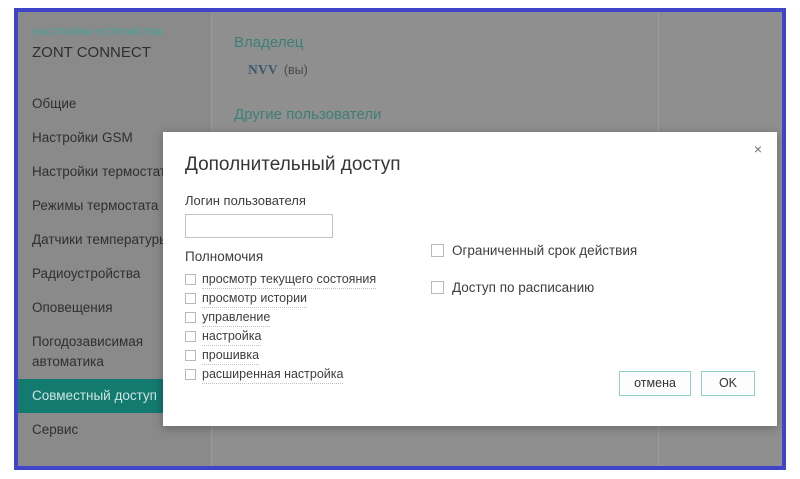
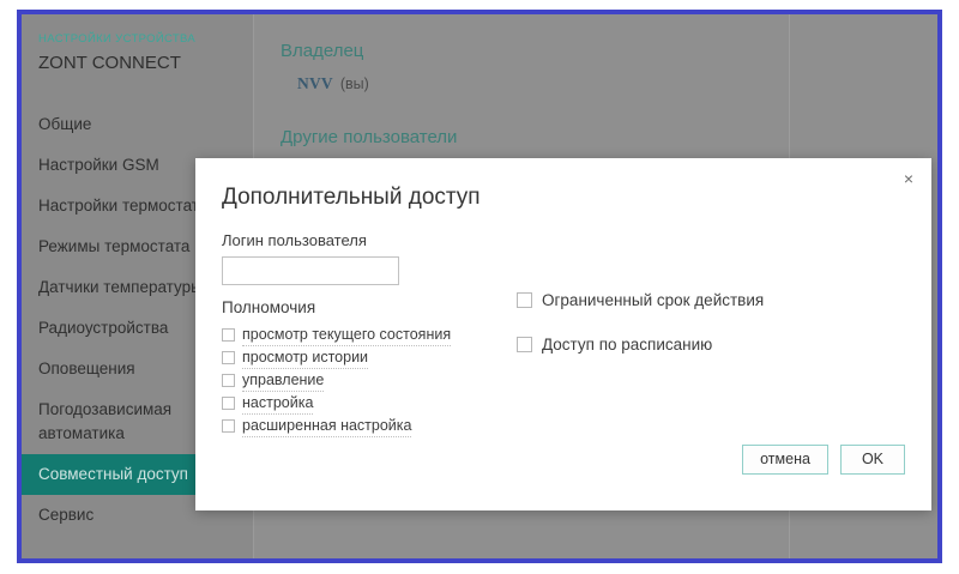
  НАСТРОЙКИ УСТРОЙСТВА
  ZONT CONNECT
  Общие
  Настройки GSM
  Настройки термоста
  Режимы термостата
  Датчики температур
  Радиоустройства
  Оповещения
  Погодозависимая автоматика
  Совместный доступ
  Сервис
  Владелец
  NVV (вы)
  Другие пользователи
  ×
  Дополнительный доступ
  Логин пользователя
  Полномочия
  просмотр текущего состояния
  просмотр истории
  управление
  настройка
- прошивка
  расширенная настройка
  Ограниченный срок действия
  Доступ по расписанию
  отмена
  OK
